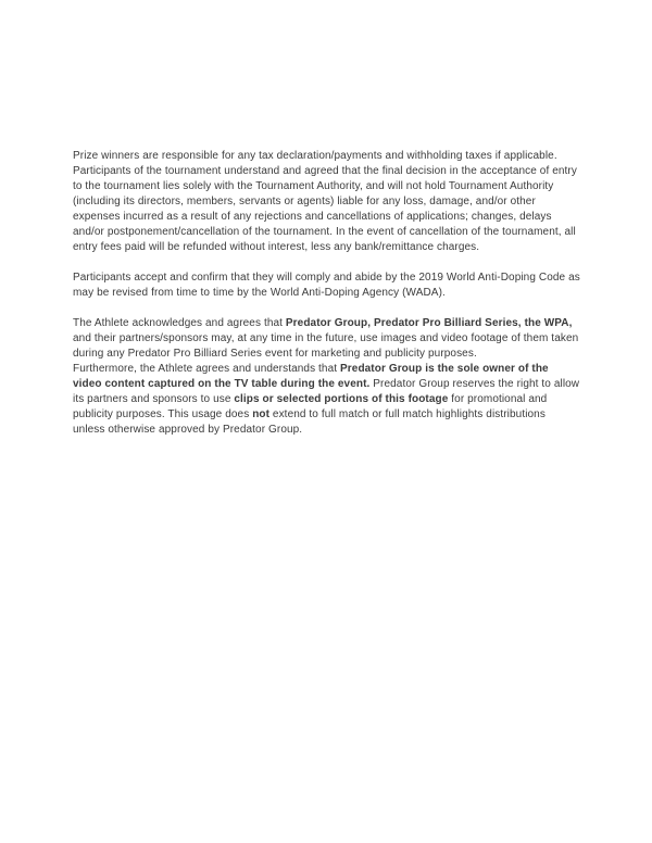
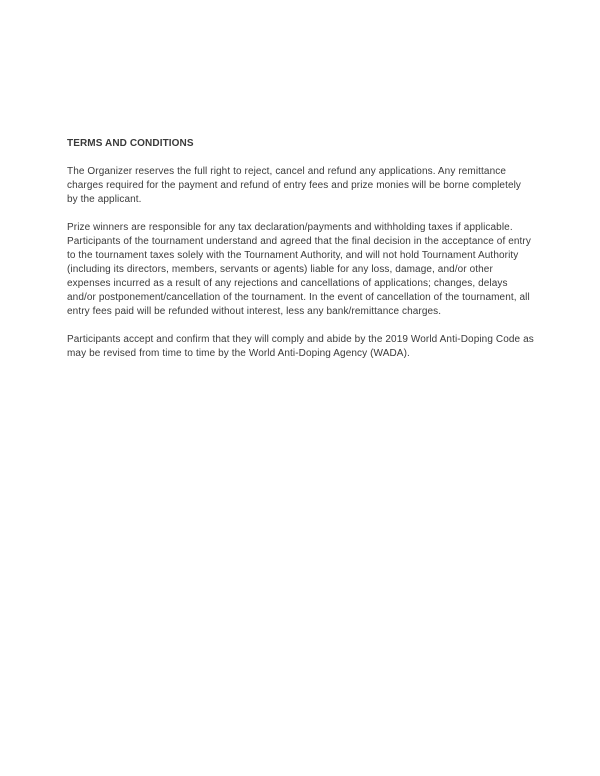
+ TERMS AND CONDITIONS
+ The Organizer reserves the full right to reject, cancel and refund any applications. Any remittance charges required for the payment and refund of entry fees and prize monies will be borne completely by the applicant.
- Prize winners are responsible for any tax declaration/payments and withholding taxes if applicable. Participants of the tournament understand and agreed that the final decision in the acceptance of entry to the tournament lies solely with the Tournament Authority, and will not hold Tournament Authority (including its directors, members, servants or agents) liable for any loss, damage, and/or other expenses incurred as a result of any rejections and cancellations of applications; changes, delays and/or postponement/cancellation of the tournament. In the event of cancellation of the tournament, all entry fees paid will be refunded without interest, less any bank/remittance charges.
+ Prize winners are responsible for any tax declaration/payments and withholding taxes if applicable. Participants of the tournament understand and agreed that the final decision in the acceptance of entry to the tournament taxes solely with the Tournament Authority, and will not hold Tournament Authority (including its directors, members, servants or agents) liable for any loss, damage, and/or other expenses incurred as a result of any rejections and cancellations of applications; changes, delays and/or postponement/cancellation of the tournament. In the event of cancellation of the tournament, all entry fees paid will be refunded without interest, less any bank/remittance charges.
  Participants accept and confirm that they will comply and abide by the 2019 World Anti-Doping Code as may be revised from time to time by the World Anti-Doping Agency (WADA).
- The Athlete acknowledges and agrees that Predator Group, Predator Pro Billiard Series, the WPA, and their partners/sponsors may, at any time in the future, use images and video footage of them taken during any Predator Pro Billiard Series event for marketing and publicity purposes.
- Furthermore, the Athlete agrees and understands that Predator Group is the sole owner of the video content captured on the TV table during the event. Predator Group reserves the right to allow its partners and sponsors to use clips or selected portions of this footage for promotional and publicity purposes. This usage does not extend to full match or full match highlights distributions unless otherwise approved by Predator Group.
